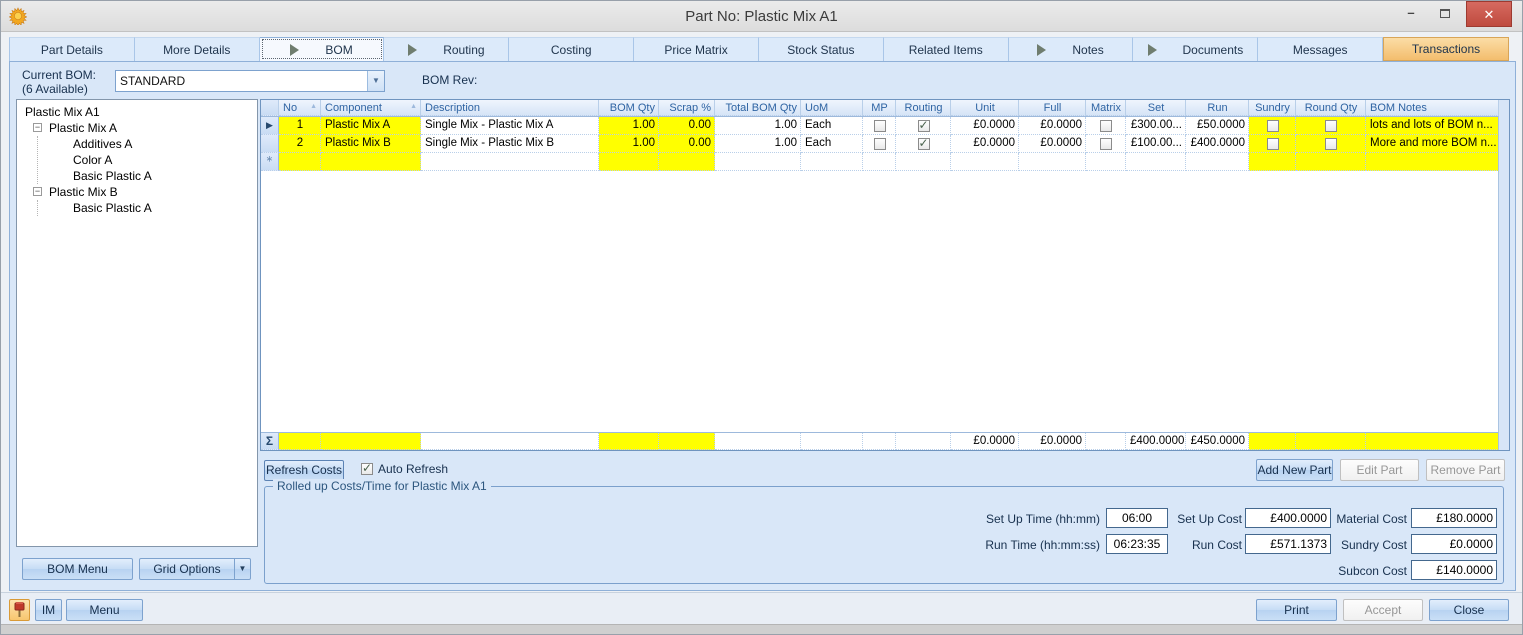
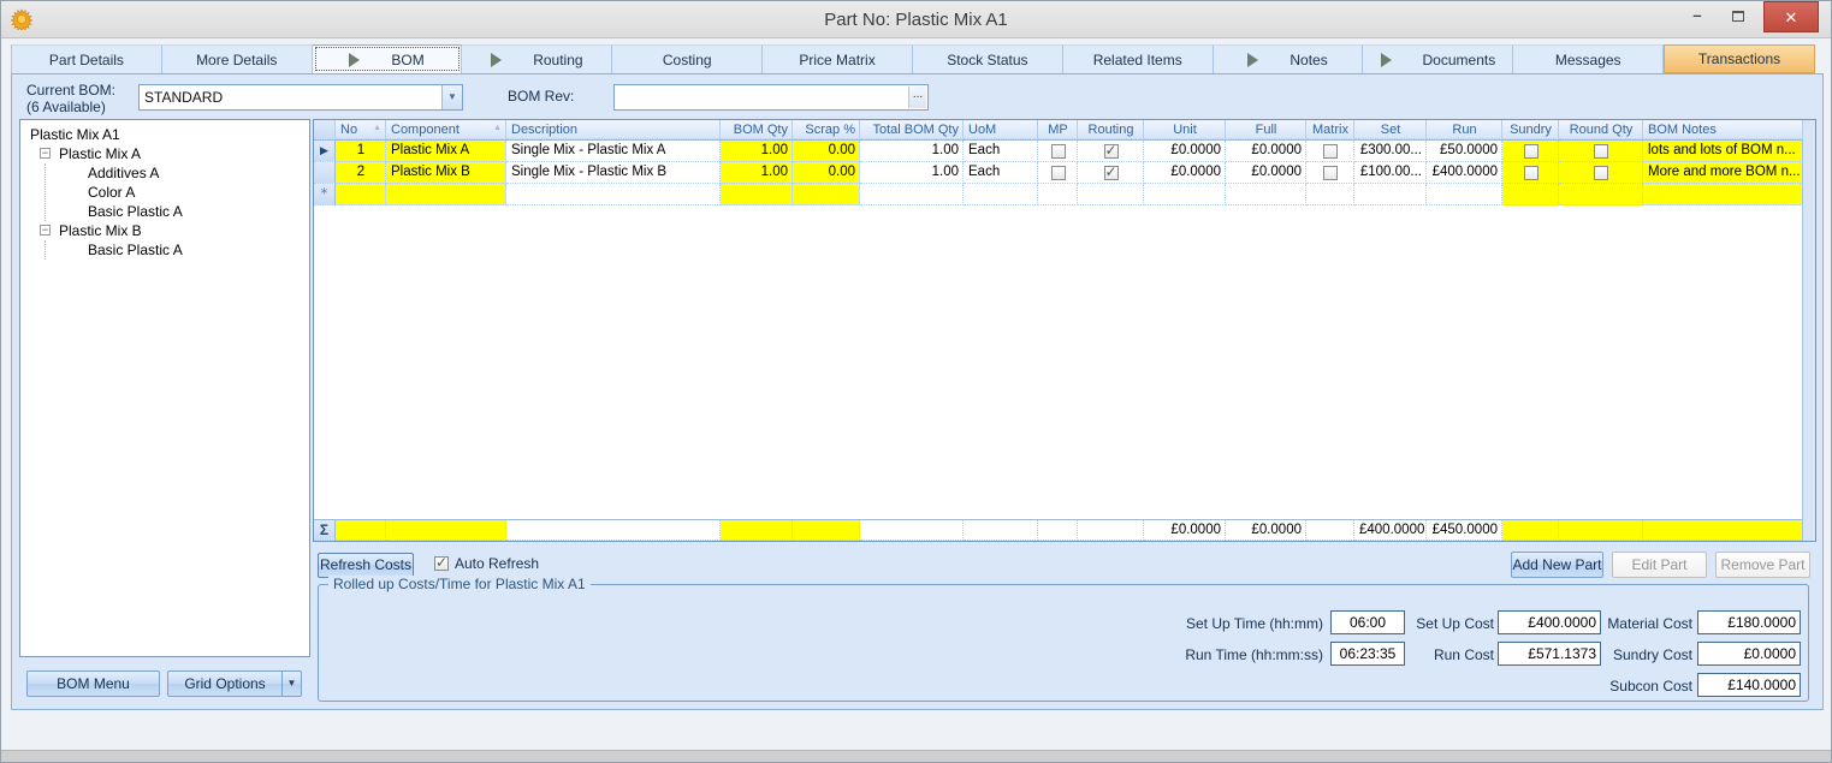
  Part No: Plastic Mix A1
  –
  ✕
  Part Details
  More Details
  BOM
  Routing
  Costing
  Price Matrix
  Stock Status
  Related Items
  Notes
  Documents
  Messages
  Transactions
  Current BOM:
  (6 Available)
  STANDARD
  ▼
  BOM Rev:
+ ...
  Plastic Mix A1
  −
  Plastic Mix A
  Additives A
  Color A
  Basic Plastic A
  −
  Plastic Mix B
  Basic Plastic A
  BOM Menu
  Grid Options
  ▼
  No
  Component
  Description
  BOM Qty
  Scrap %
  Total BOM Qty
  UoM
  MP
  Routing
  Unit
  Full
  Matrix
  Set
  Run
  Sundry
  Round Qty
  BOM Notes
  ▶
  1
  Plastic Mix A
  Single Mix - Plastic Mix A
  1.00
  0.00
  1.00
  Each
  £0.0000
  £0.0000
  £300.00...
  £50.0000
  lots and lots of BOM n...
  2
  Plastic Mix B
  Single Mix - Plastic Mix B
  1.00
  0.00
  1.00
  Each
  £0.0000
  £0.0000
  £100.00...
  £400.0000
  More and more BOM n...
  ＊
  Σ
  £0.0000
  £0.0000
  £400.0000
  £450.0000
  Refresh Costs
  Auto Refresh
  Add New Part
  Edit Part
  Remove Part
  Rolled up Costs/Time for Plastic Mix A1
  Set Up Time (hh:mm)
  06:00
  Set Up Cost
  £400.0000
  Material Cost
  £180.0000
  Run Time (hh:mm:ss)
  06:23:35
  Run Cost
  £571.1373
  Sundry Cost
  £0.0000
  Subcon Cost
  £140.0000
- IM
- Menu
- Print
- Accept
- Close
